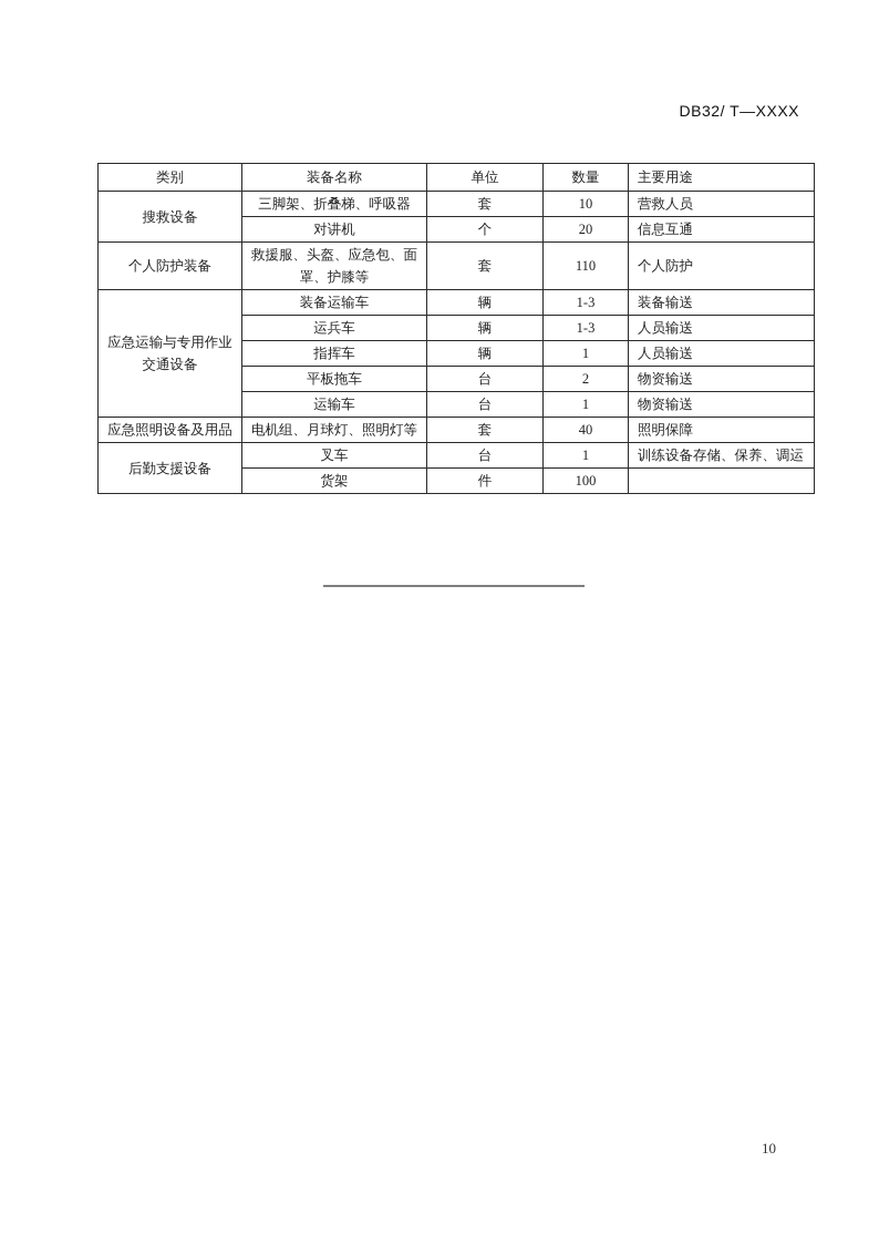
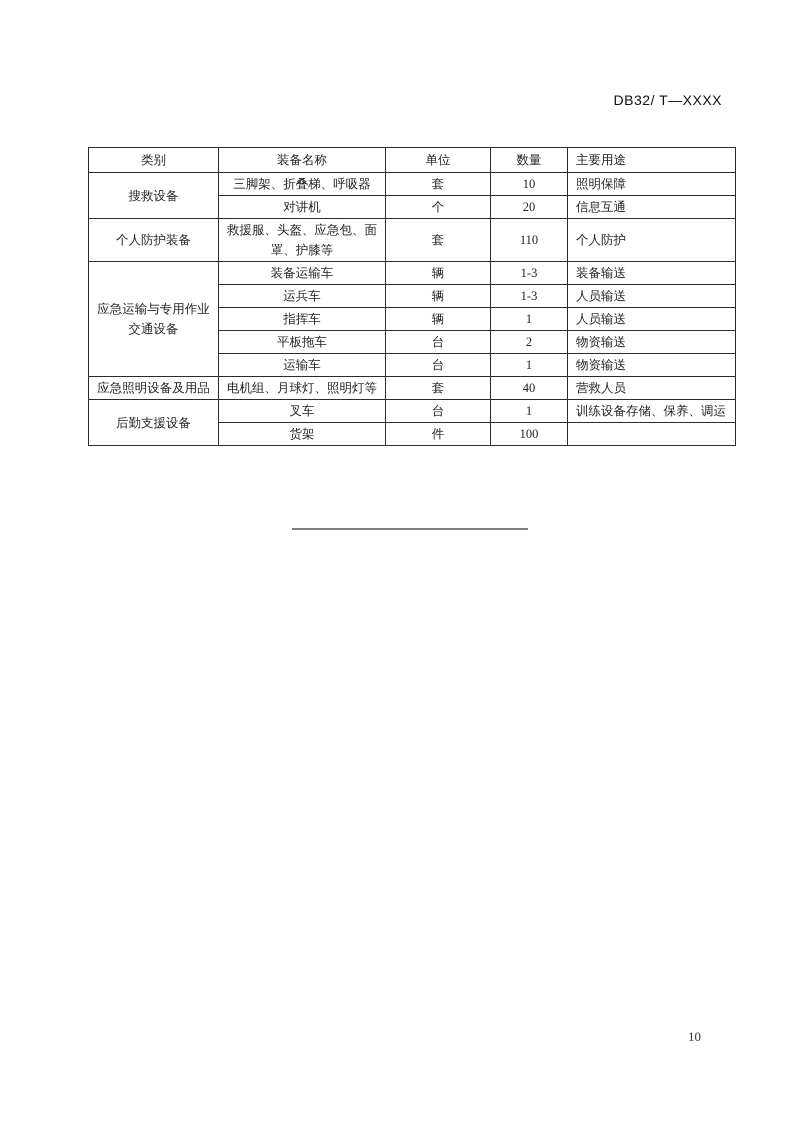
  DB32/ T—XXXX
  类别	装备名称	单位	数量	主要用途
- 搜救设备	三脚架、折叠梯、呼吸器	套	10	营救人员
+ 搜救设备	三脚架、折叠梯、呼吸器	套	10	照明保障
  对讲机	个	20	信息互通
  个人防护装备	救援服、头盔、应急包、面罩、护膝等	套	110	个人防护
  应急运输与专用作业交通设备	装备运输车	辆	1-3	装备输送
  运兵车	辆	1-3	人员输送
  指挥车	辆	1	人员输送
  平板拖车	台	2	物资输送
  运输车	台	1	物资输送
- 应急照明设备及用品	电机组、月球灯、照明灯等	套	40	照明保障
+ 应急照明设备及用品	电机组、月球灯、照明灯等	套	40	营救人员
  后勤支援设备	叉车	台	1	训练设备存储、保养、调运
  货架	件	100
  10
